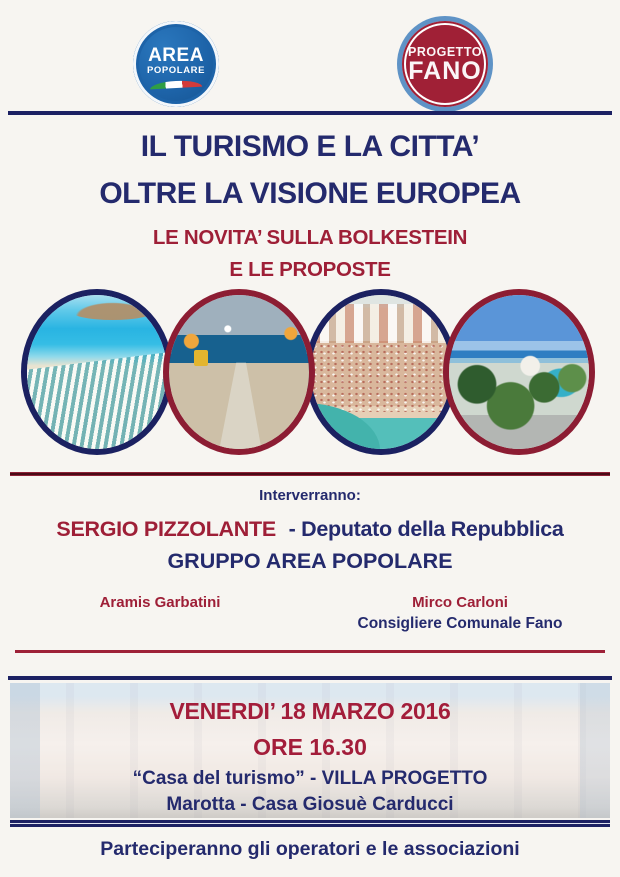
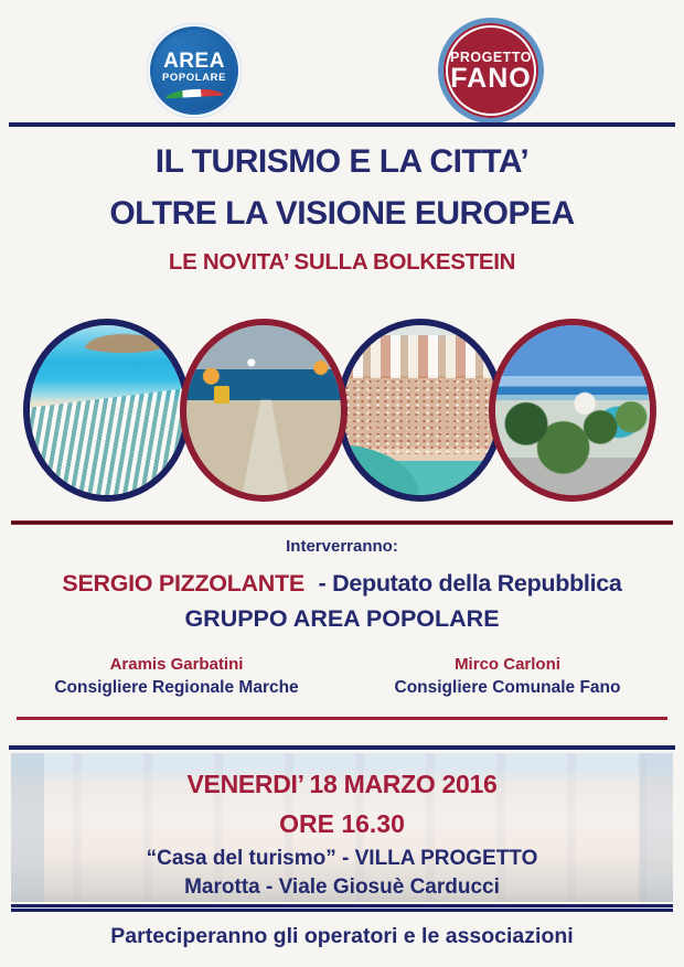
  AREA
  POPOLARE
  PROGETTO
  FANO
  IL TURISMO E LA CITTA’
  OLTRE LA VISIONE EUROPEA
  LE NOVITA’ SULLA BOLKESTEIN
- E LE PROPOSTE
  Interverranno:
  SERGIO PIZZOLANTE - Deputato della Repubblica
  GRUPPO AREA POPOLARE
  Aramis Garbatini
+ Consigliere Regionale Marche
  Mirco Carloni
  Consigliere Comunale Fano
  VENERDI’ 18 MARZO 2016
  ORE 16.30
  “Casa del turismo” - VILLA PROGETTO
- Marotta - Casa Giosuè Carducci
+ Marotta - Viale Giosuè Carducci
  Parteciperanno gli operatori e le associazioni
